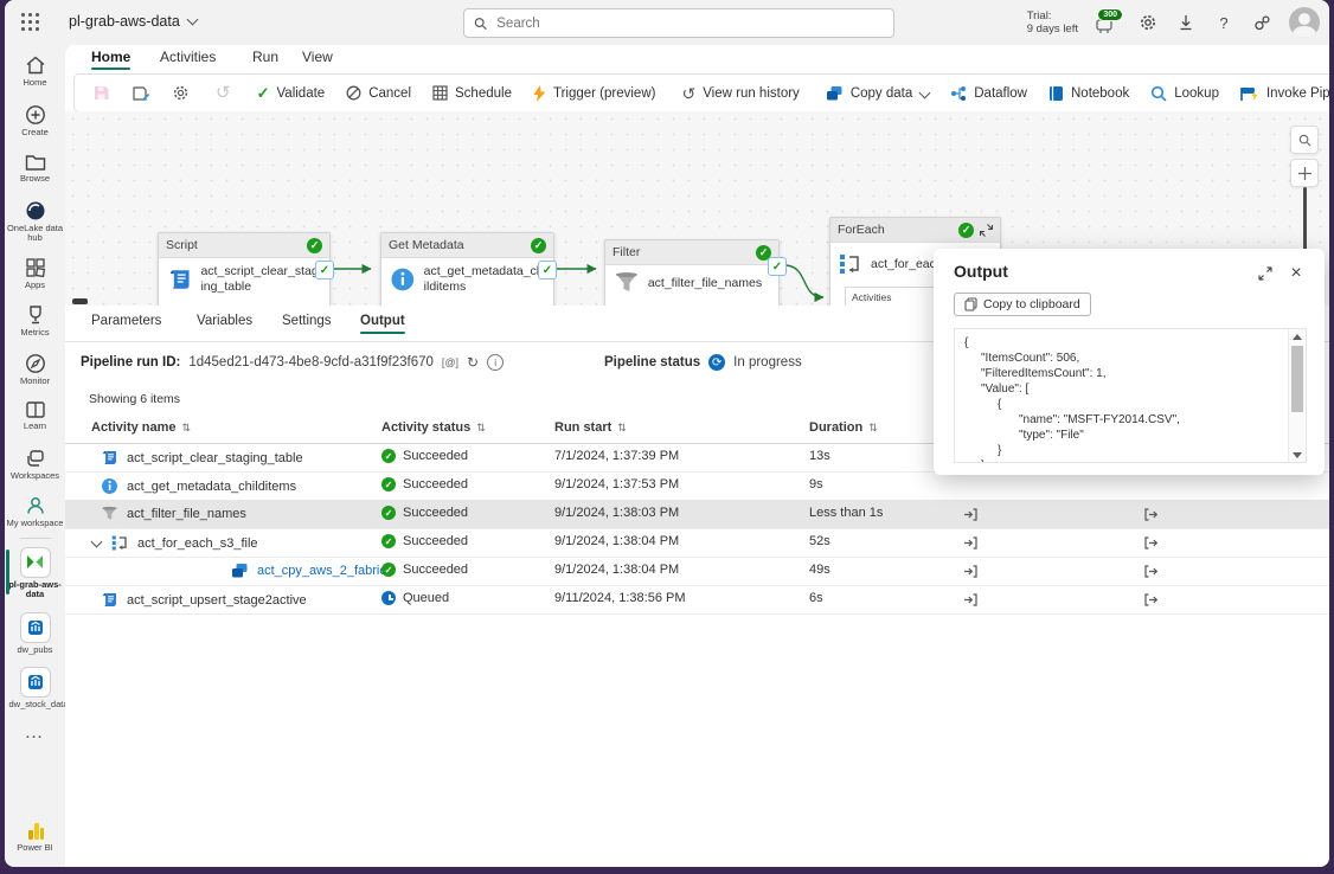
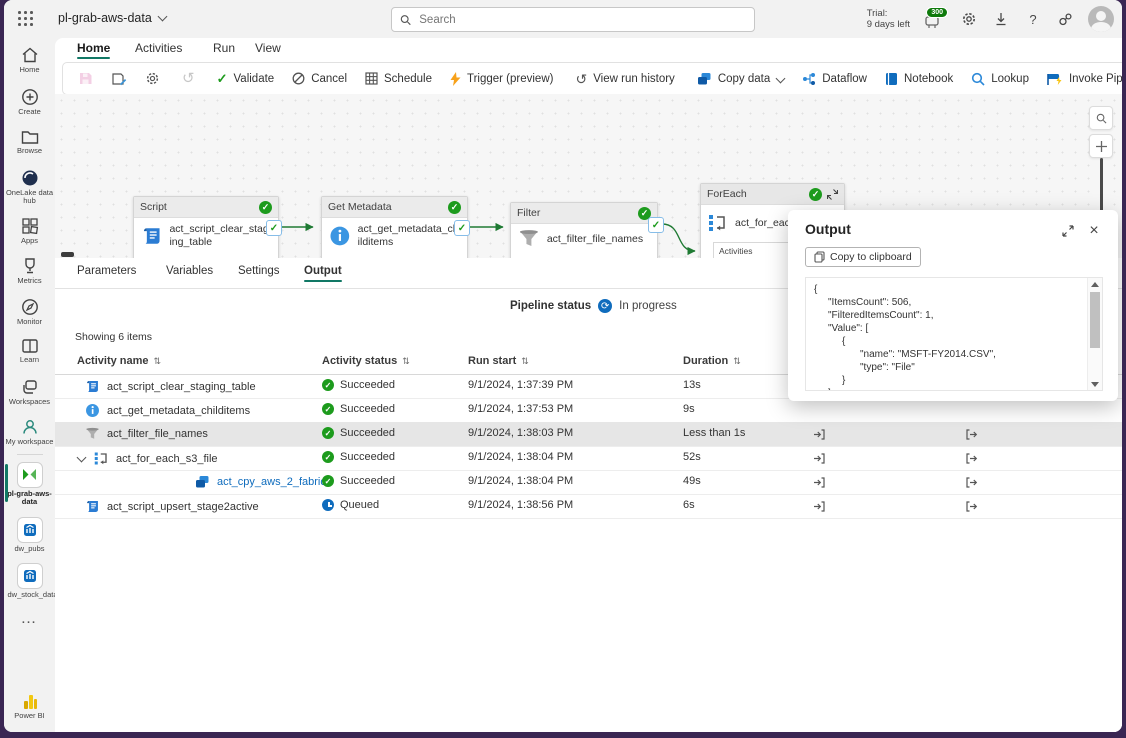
  pl-grab-aws-data
  Search
  Trial:
  9 days left
  ?
  Home
  Activities
  Run
  View
  ↺
  ✓
  Validate
  Cancel
  Schedule
  Trigger (preview)
  ↺
  View run history
  Copy data
  Dataflow
  Notebook
  Lookup
  Script
  ✓
  act_script_clear_staing_table
  ✓
  Get Metadata
  ✓
  act_get_metadata_cilditems
  ✓
  Filter
  ✓
  act_filter_file_names
  ✓
  ForEach
  ✓
  Activities
  Parameters
  Variables
  Settings
  Output
- Pipeline run ID:
- 1d45ed21-d473-4be8-9cfd-a31f9f23f670
- [@]
- ↻
- i
  Pipeline status
  ⟳
  In progress
  Showing 6 items
  Activity name
  ⇅
  Activity status
  ⇅
  Run start
  ⇅
  Duration
  ⇅
  act_script_clear_staging_table
  ✓
  Succeeded
- 7/1/2024, 1:37:39 PM
+ 9/1/2024, 1:37:39 PM
  13s
  act_get_metadata_childitems
  ✓
  Succeeded
  9/1/2024, 1:37:53 PM
  9s
  act_filter_file_names
  ✓
  Succeeded
  9/1/2024, 1:38:03 PM
  Less than 1s
  act_for_each_s3_file
  ✓
  Succeeded
  9/1/2024, 1:38:04 PM
  52s
  act_cpy_aws_2_fabri
  ✓
  Succeeded
  9/1/2024, 1:38:04 PM
  49s
  act_script_upsert_stage2active
  Queued
- 9/11/2024, 1:38:56 PM
+ 9/1/2024, 1:38:56 PM
  6s
  Home
  Create
  Browse
  OneLake data hub
  Apps
  Metrics
  Monitor
  Learn
  Workspaces
  My workspace
  pl-grab-aws-data
  dw_pubs
  dw_stock_dat
  ...
  Power BI
  Output
  ×
  Copy to clipboard
  {
  "ItemsCount": 506,
  "FilteredItemsCount": 1,
  "Value": [
  {
  "name": "MSFT-FY2014.CSV",
  "type": "File"
  }
